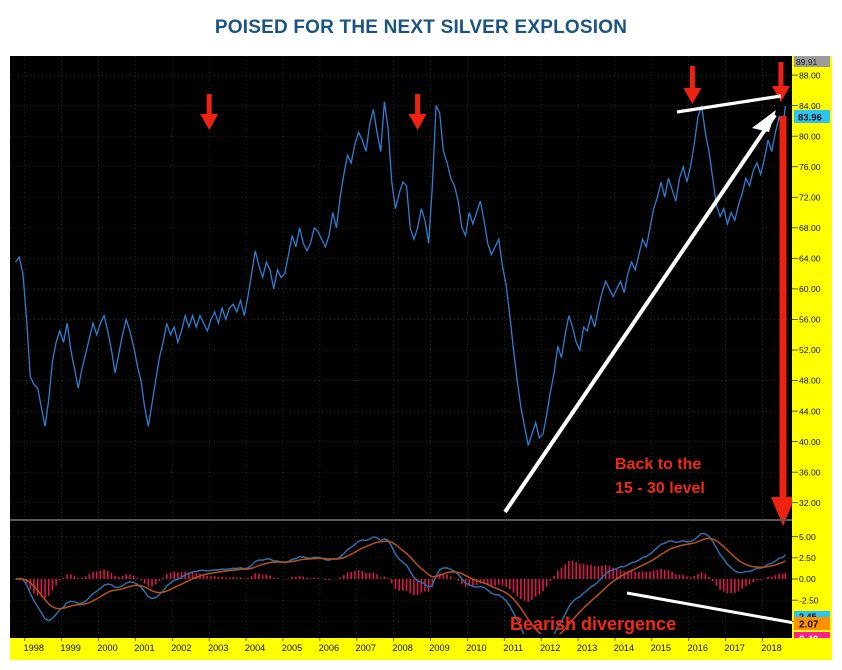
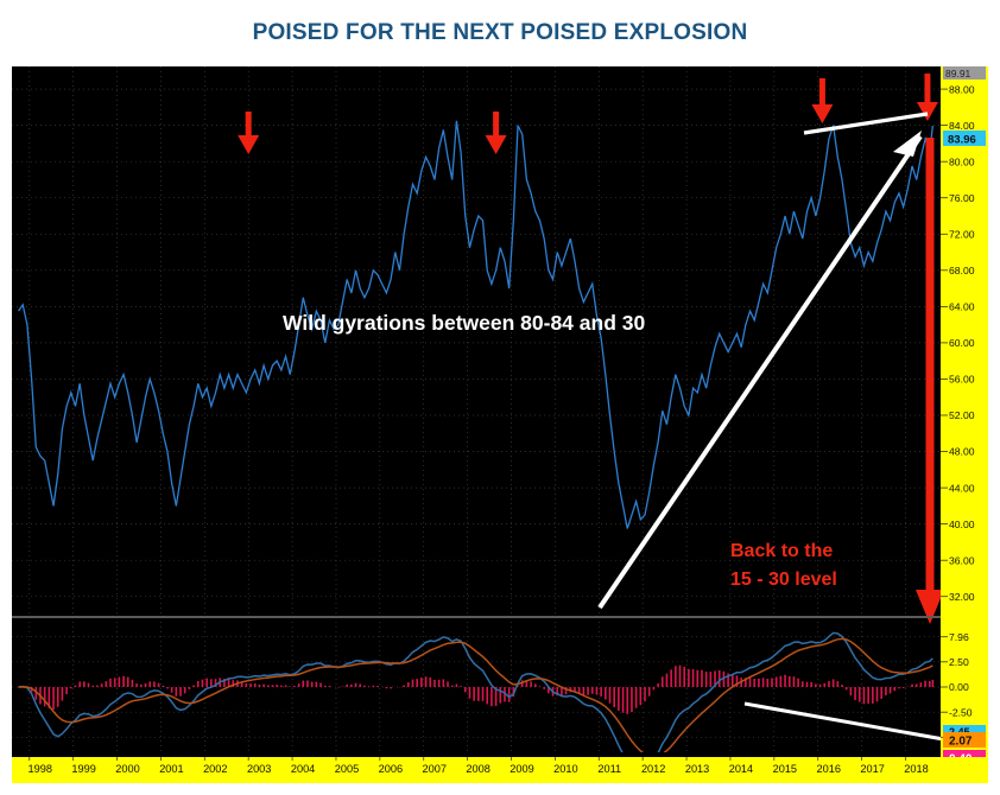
- POISED FOR THE NEXT SILVER EXPLOSION
+ POISED FOR THE NEXT POISED EXPLOSION
+ Wild gyrations between 80-84 and 30
  Back to the
  15 - 30 level
- Bearish divergence
  32.00
  36.00
  40.00
  44.00
  48.00
  52.00
  56.00
  60.00
  64.00
  68.00
  72.00
  76.00
  80.00
  84.00
  88.00
  89.91
  83.96
- 5.00
+ 7.96
  2.50
  0.00
  -2.50
  2.07
  1998
  1999
  2000
  2001
  2002
  2003
  2004
  2005
  2006
  2007
  2008
  2009
  2010
  2011
  2012
  2013
  2014
  2015
  2016
  2017
  2018
